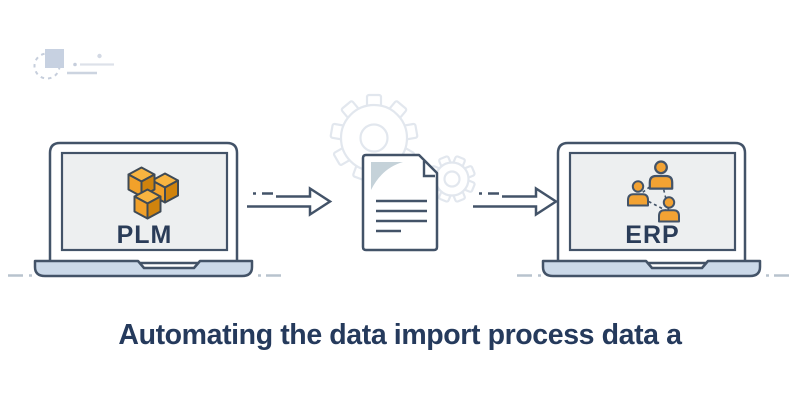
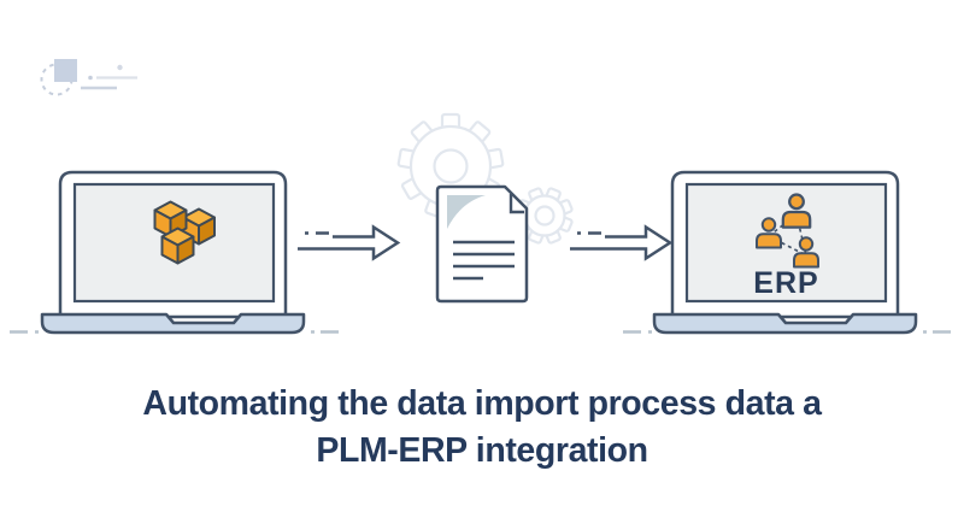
- PLM
  ERP
  Automating the data import process data a
+ PLM-ERP integration
